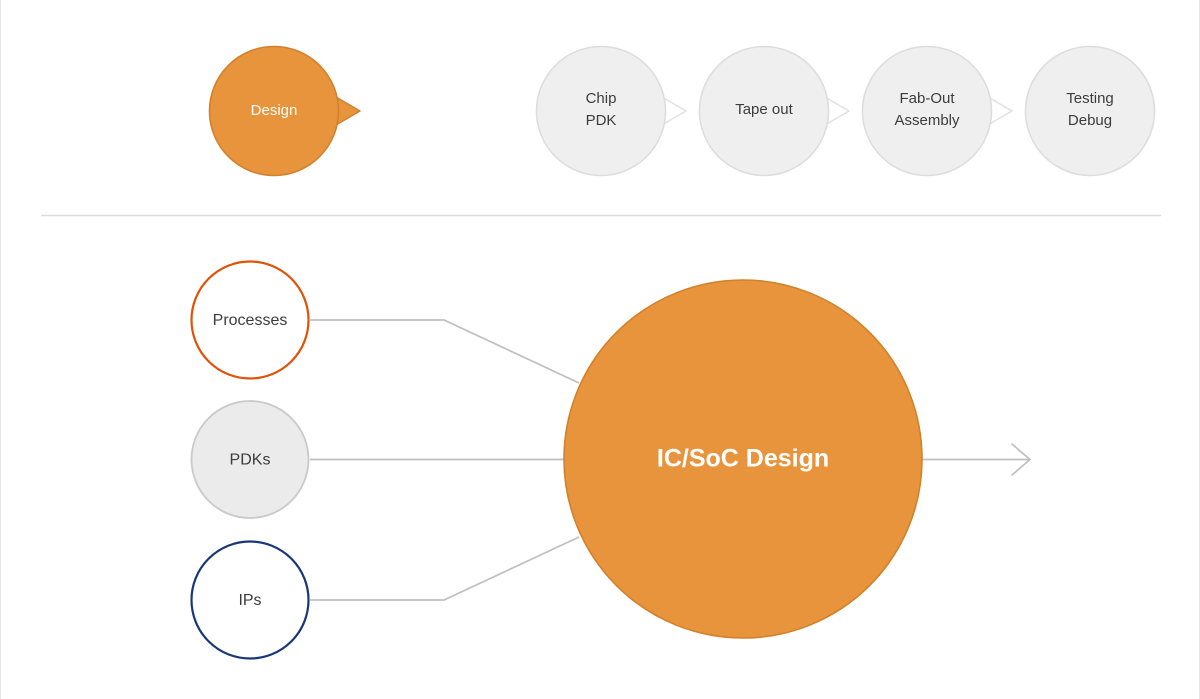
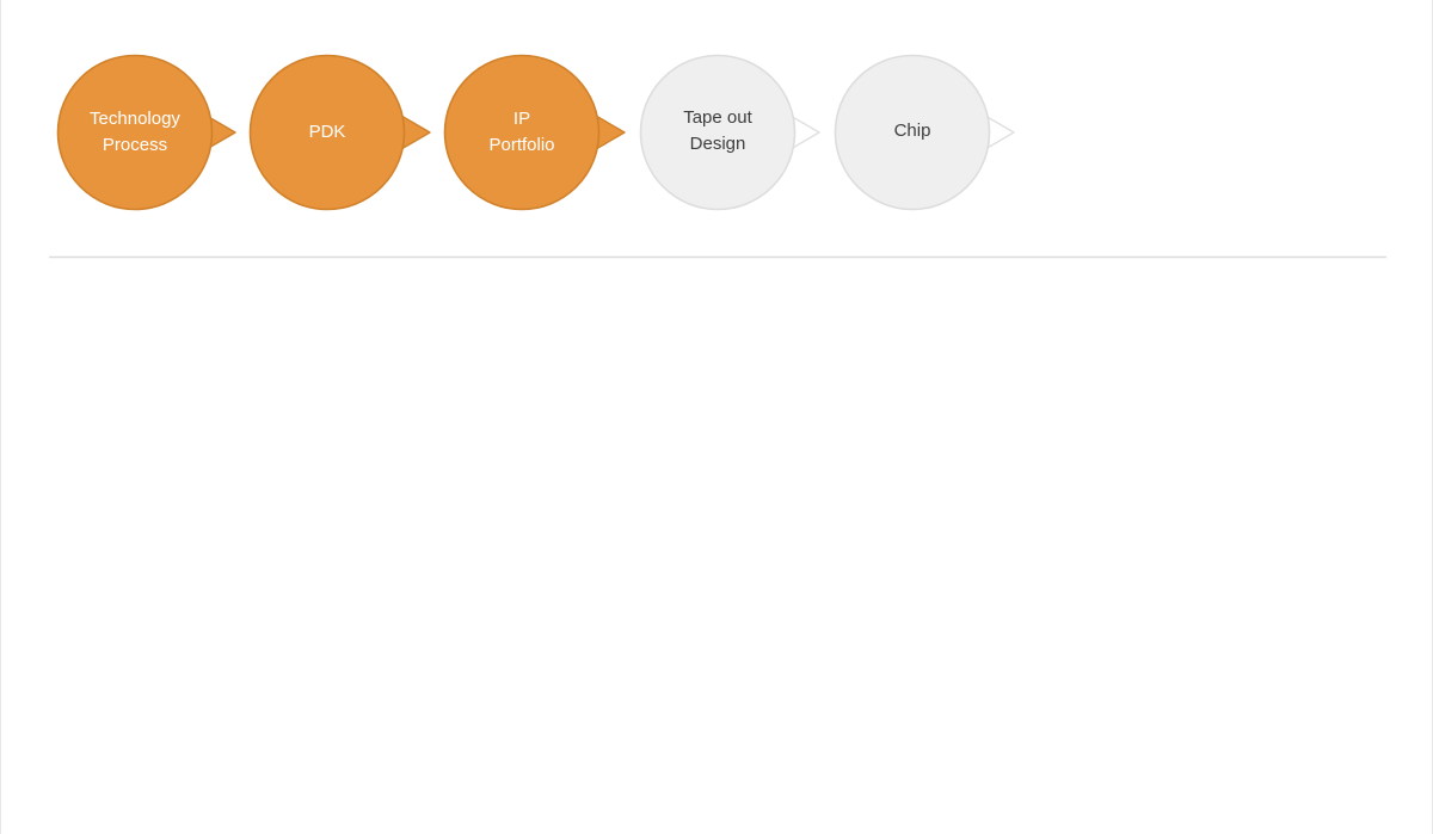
+ Technology
+ Process
- Design
+ PDK
+ IP
+ Portfolio
- Chip
+ Tape out
- PDK
+ Design
- Tape out
+ Chip
- Fab-Out
- Assembly
- Testing
- Debug
- IC/SoC Design
- Processes
- PDKs
- IPs
